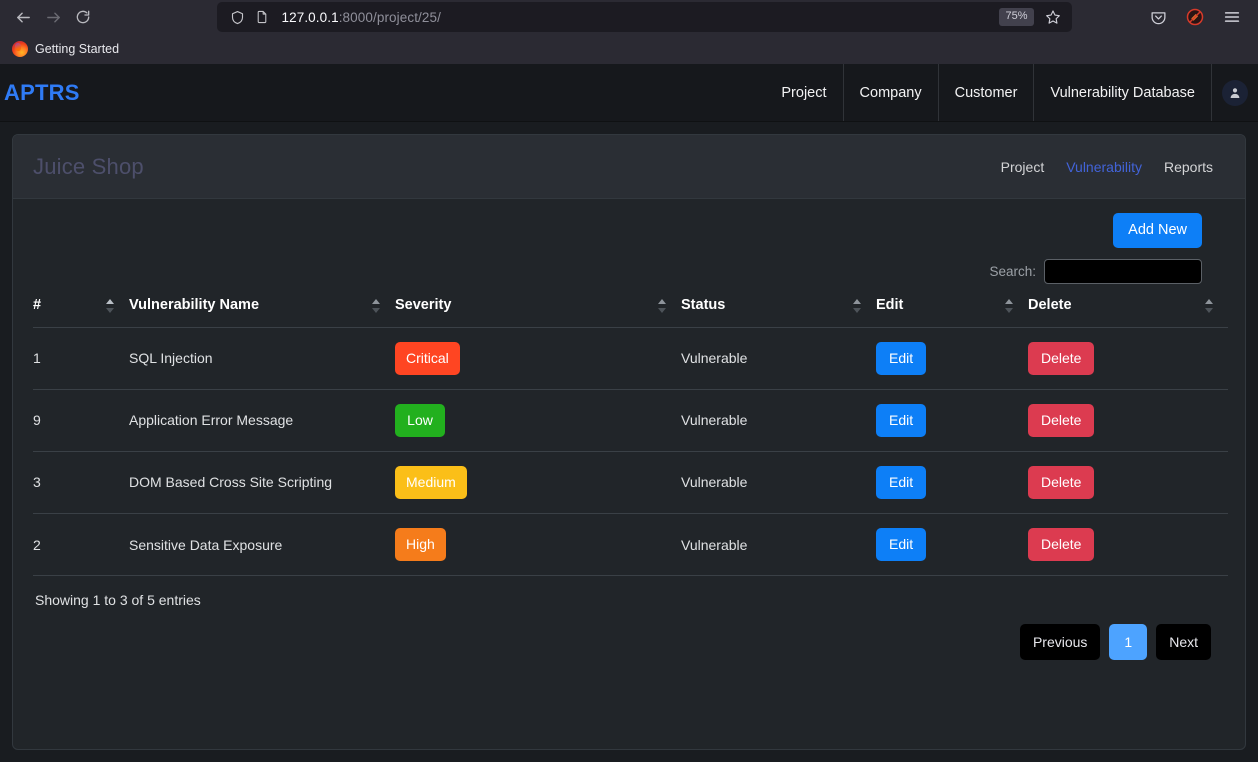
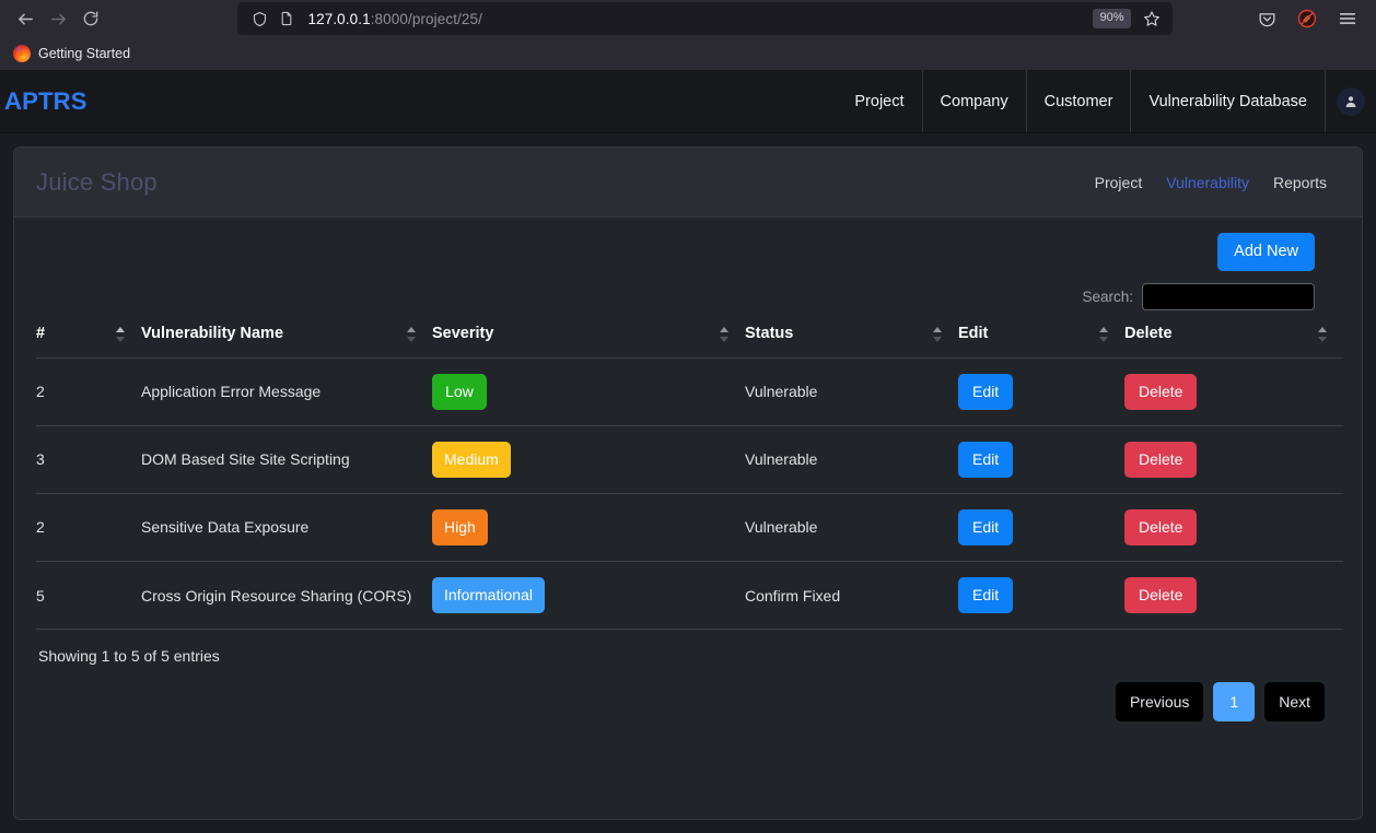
  127.0.0.1:8000/project/25/
- 75%
+ 90%
  Getting Started
  APTRS
  Project
  Company
  Customer
  Vulnerability Database
  Juice Shop
  Project
  Vulnerability
  Reports
  Add New
  Search:
  #	Vulnerability Name	Severity	Status	Edit	Delete
- 1	SQL Injection	Critical	Vulnerable	Edit	Delete
- 9	Application Error Message	Low	Vulnerable	Edit	Delete
+ 2	Application Error Message	Low	Vulnerable	Edit	Delete
- 3	DOM Based Cross Site Scripting	Medium	Vulnerable	Edit	Delete
+ 3	DOM Based Site Site Scripting	Medium	Vulnerable	Edit	Delete
  2	Sensitive Data Exposure	High	Vulnerable	Edit	Delete
+ 5	Cross Origin Resource Sharing (CORS)	Informational	Confirm Fixed	Edit	Delete
- Showing 1 to 3 of 5 entries
+ Showing 1 to 5 of 5 entries
  Previous
  1
  Next
